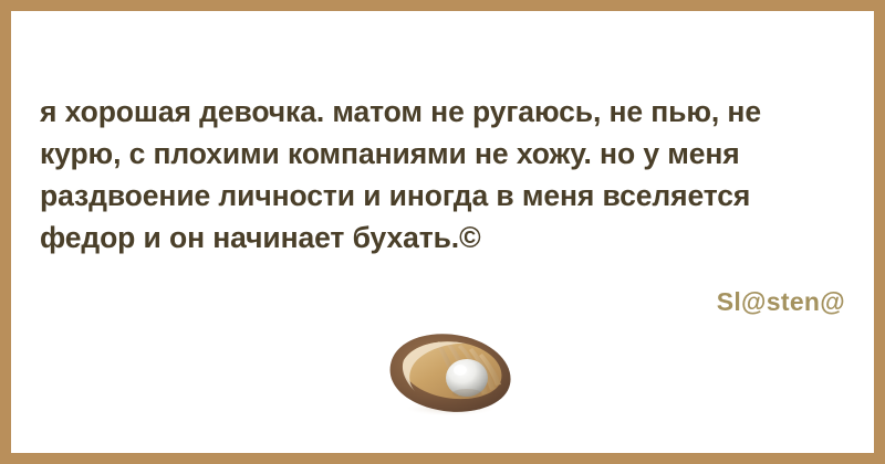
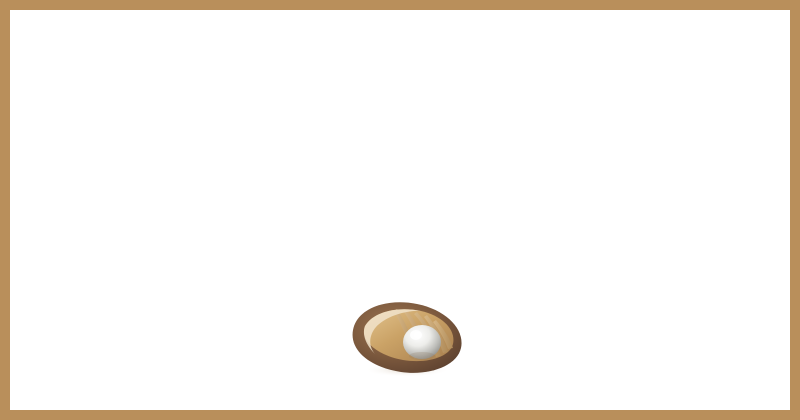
- я хорошая девочка. матом не ругаюсь, не пью, не курю, с плохими компаниями не хожу. но у меня раздвоение личности и иногда в меня вселяется федор и он начинает бухать.©
- Sl@sten@
